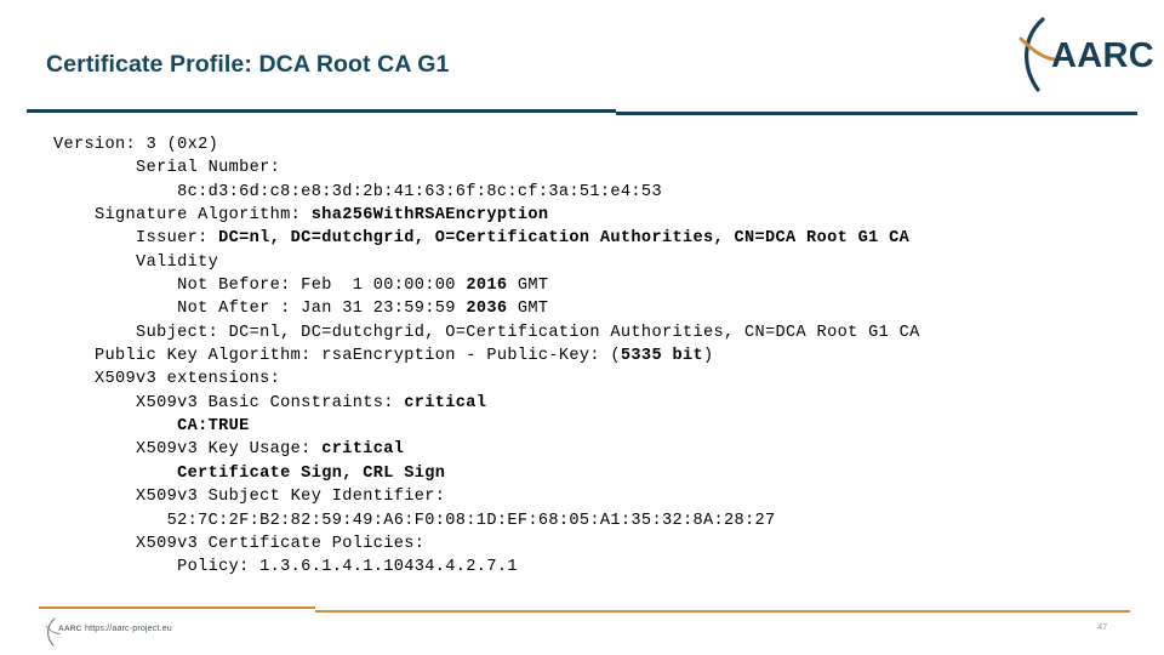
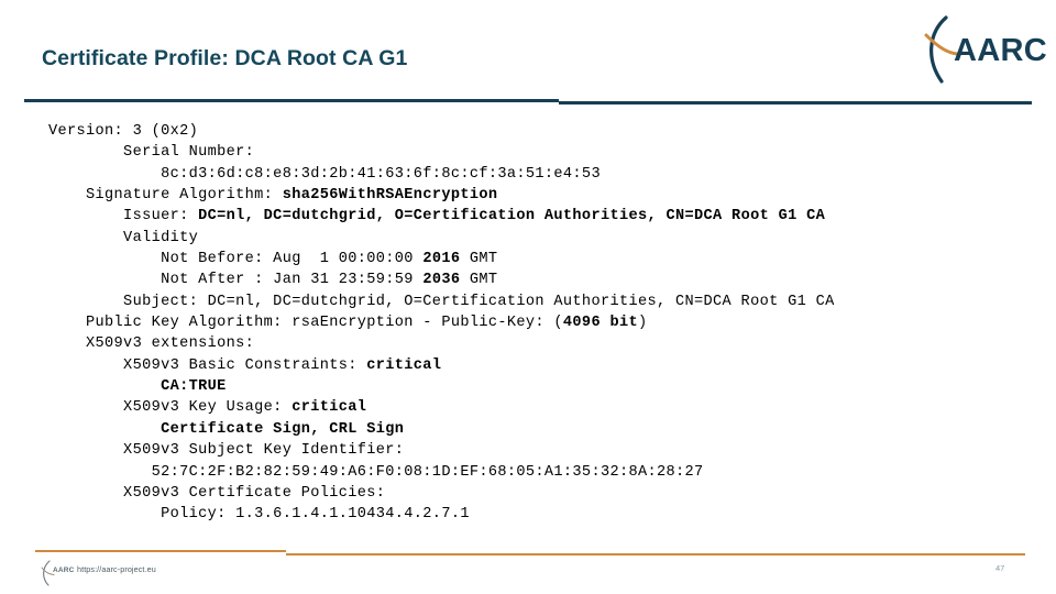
  Certificate Profile: DCA Root CA G1
  AARC
  Version: 3 (0x2)
  Serial Number:
  8c:d3:6d:c8:e8:3d:2b:41:63:6f:8c:cf:3a:51:e4:53
  Signature Algorithm: sha256WithRSAEncryption
  Issuer: DC=nl, DC=dutchgrid, O=Certification Authorities, CN=DCA Root G1 CA
  Validity
- Not Before: Feb 1 00:00:00 2016 GMT
+ Not Before: Aug 1 00:00:00 2016 GMT
  Not After : Jan 31 23:59:59 2036 GMT
  Subject: DC=nl, DC=dutchgrid, O=Certification Authorities, CN=DCA Root G1 CA
- Public Key Algorithm: rsaEncryption - Public-Key: (5335 bit)
+ Public Key Algorithm: rsaEncryption - Public-Key: (4096 bit)
  X509v3 extensions:
  X509v3 Basic Constraints: critical
  CA:TRUE
  X509v3 Key Usage: critical
  Certificate Sign, CRL Sign
  X509v3 Subject Key Identifier:
  52:7C:2F:B2:82:59:49:A6:F0:08:1D:EF:68:05:A1:35:32:8A:28:27
  X509v3 Certificate Policies:
  Policy: 1.3.6.1.4.1.10434.4.2.7.1
  https://aarc-project.eu
  47
